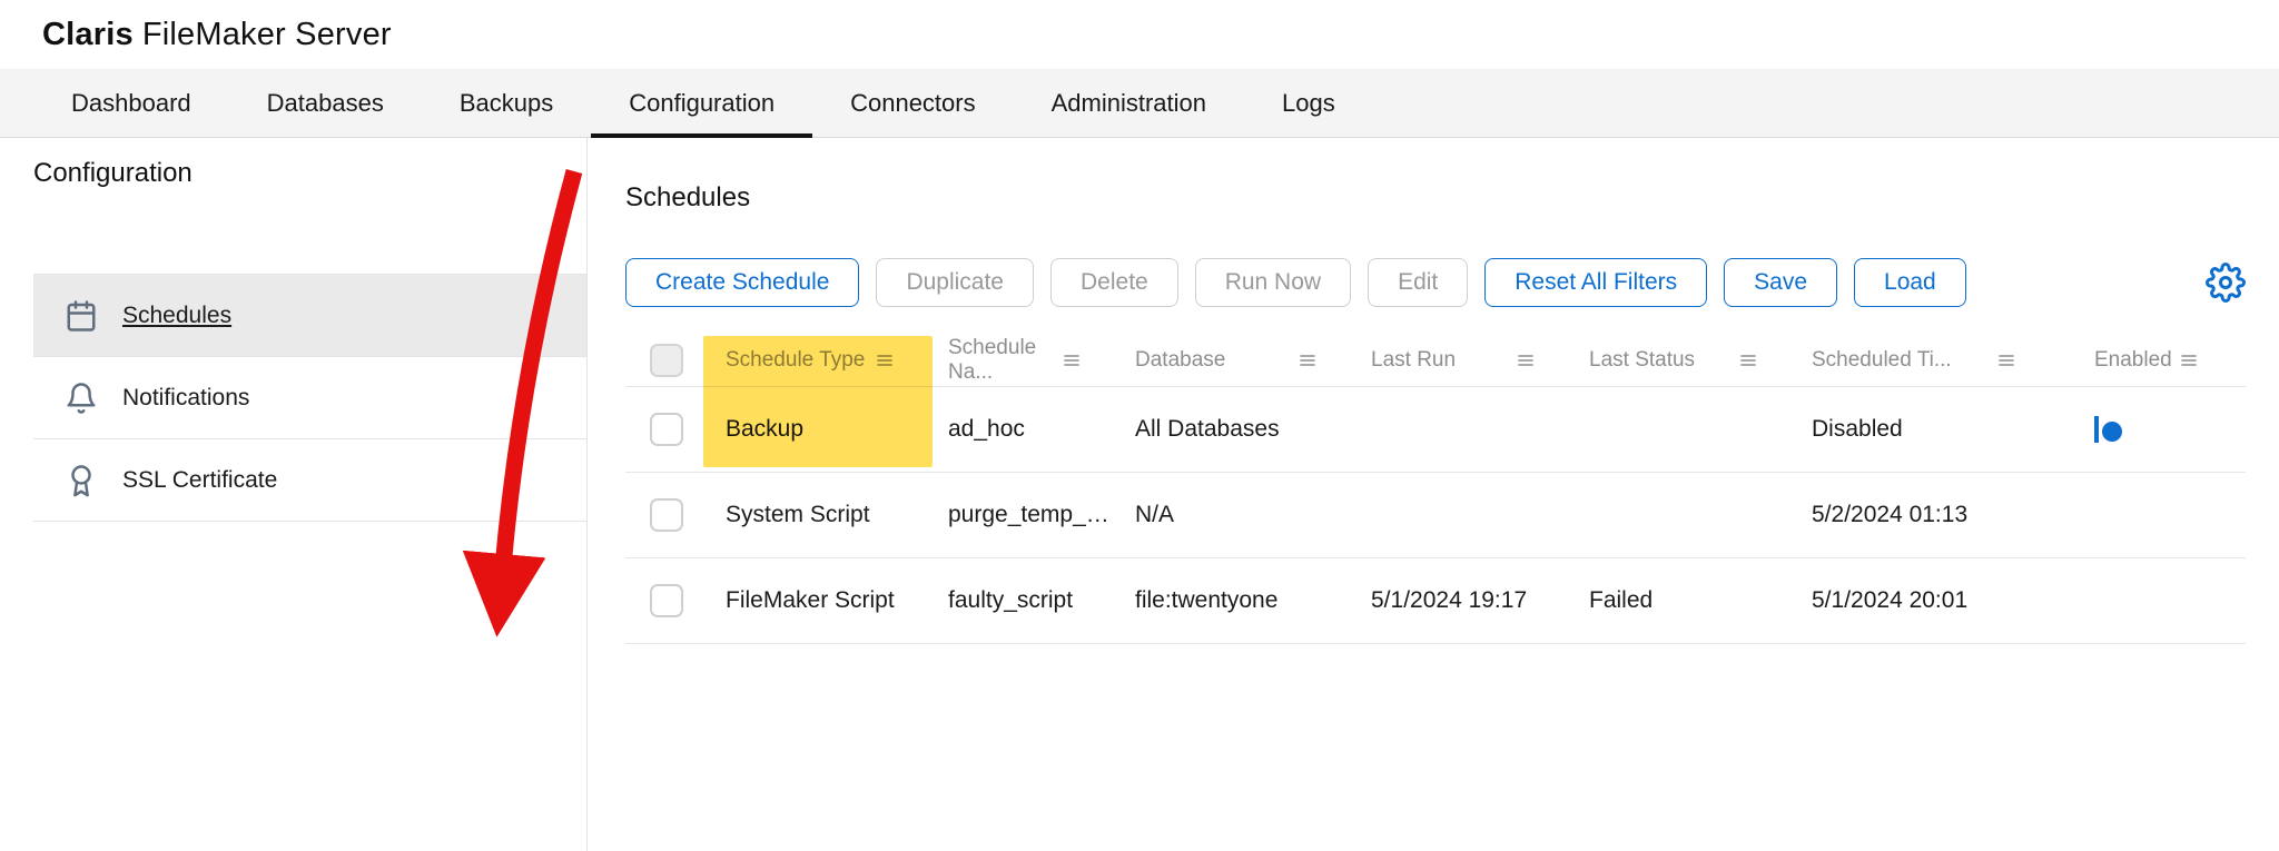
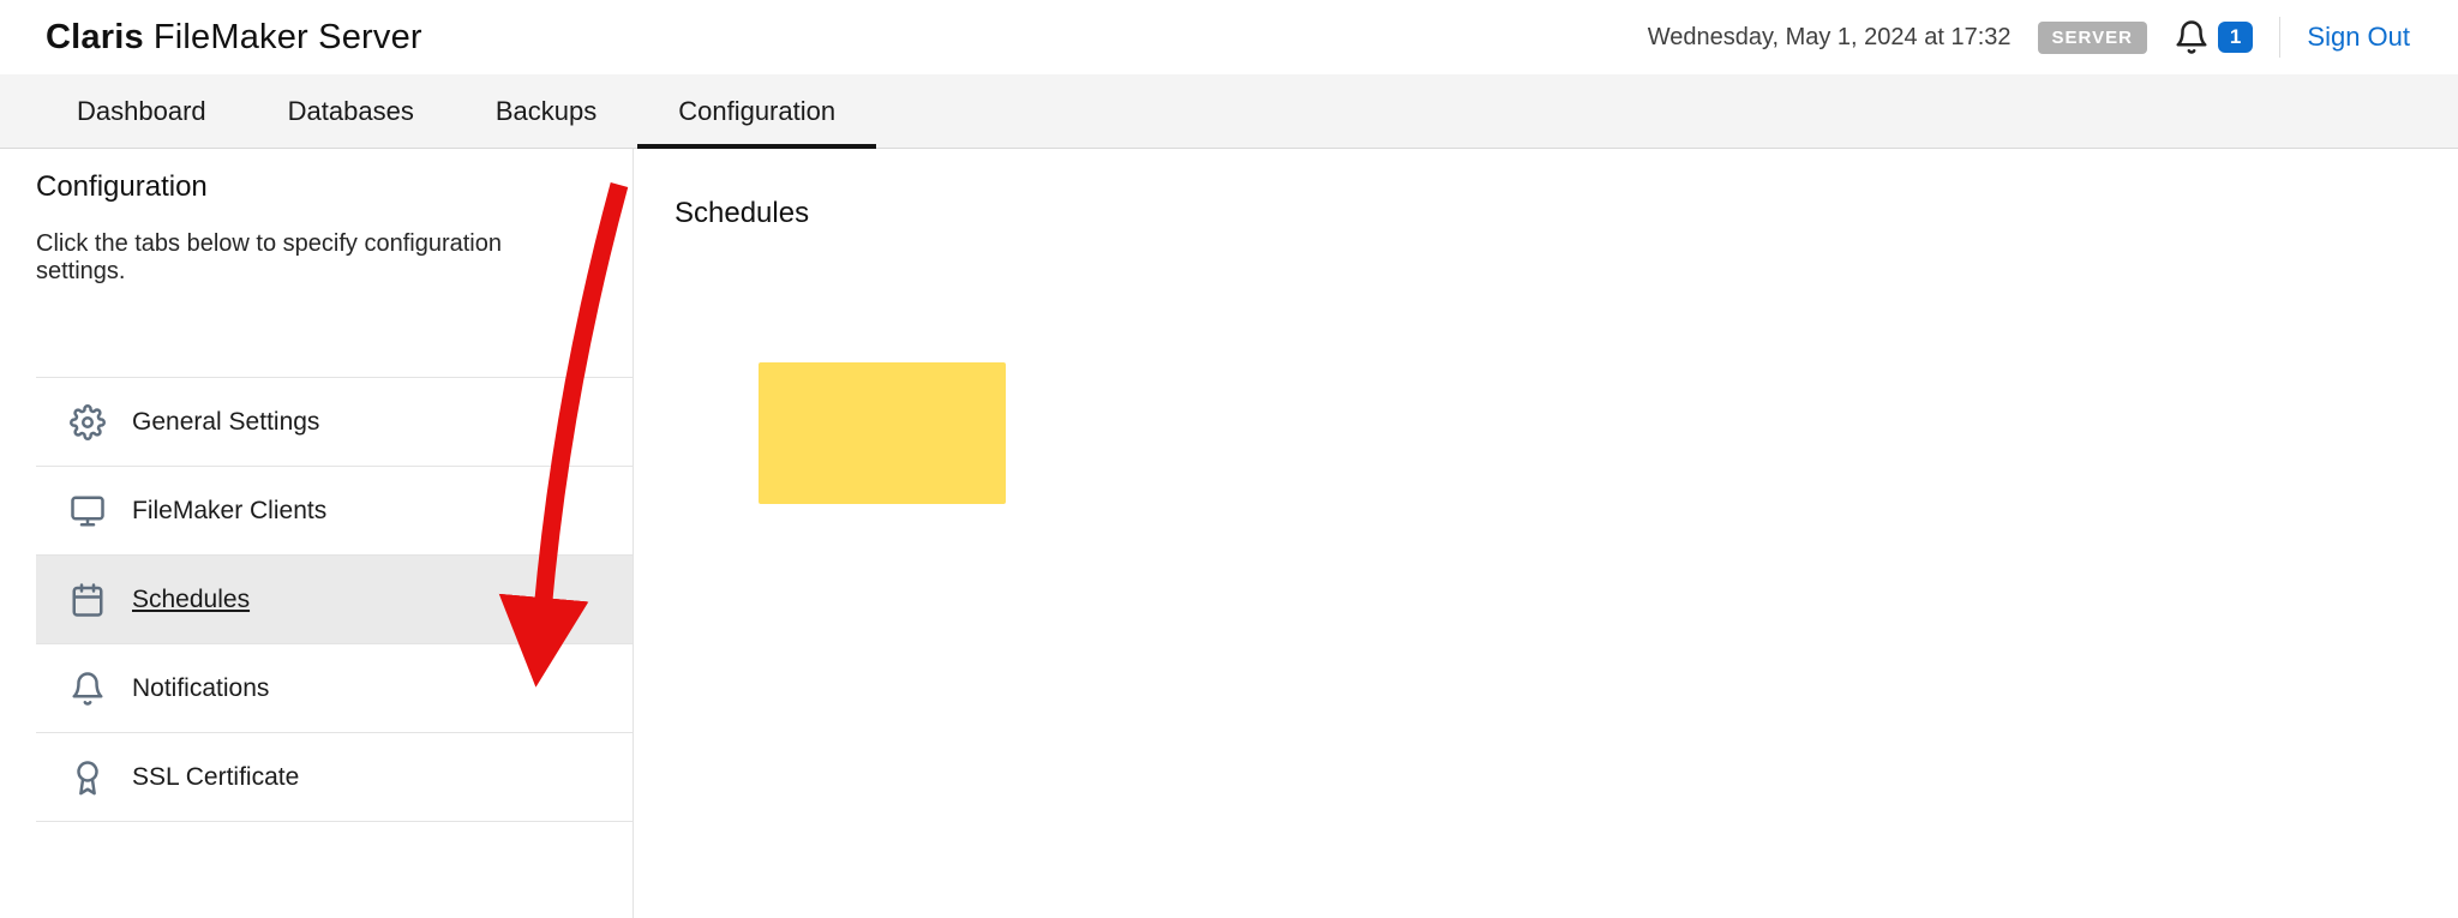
  Claris FileMaker Server
+ Wednesday, May 1, 2024 at 17:32
+ SERVER
+ 1
+ Sign Out
  Dashboard
  Databases
  Backups
  Configuration
- Connectors
- Administration
- Logs
  Configuration
+ Click the tabs below to specify configuration settings.
+ General Settings
+ FileMaker Clients
  Schedules
  Notifications
  SSL Certificate
  Schedules
- Create Schedule
- Duplicate
- Delete
- Run Now
- Edit
- Reset All Filters
- Save
- Load
- Schedule Type
- Schedule Na...
- Database
- Last Run
- Last Status
- Scheduled Ti...
- Enabled
- Backup
- ad_hoc
- All Databases
- Disabled
- System Script
- purge_temp_db
- N/A
- 5/2/2024 01:13
- FileMaker Script
- faulty_script
- file:twentyone
- 5/1/2024 19:17
- Failed
- 5/1/2024 20:01
